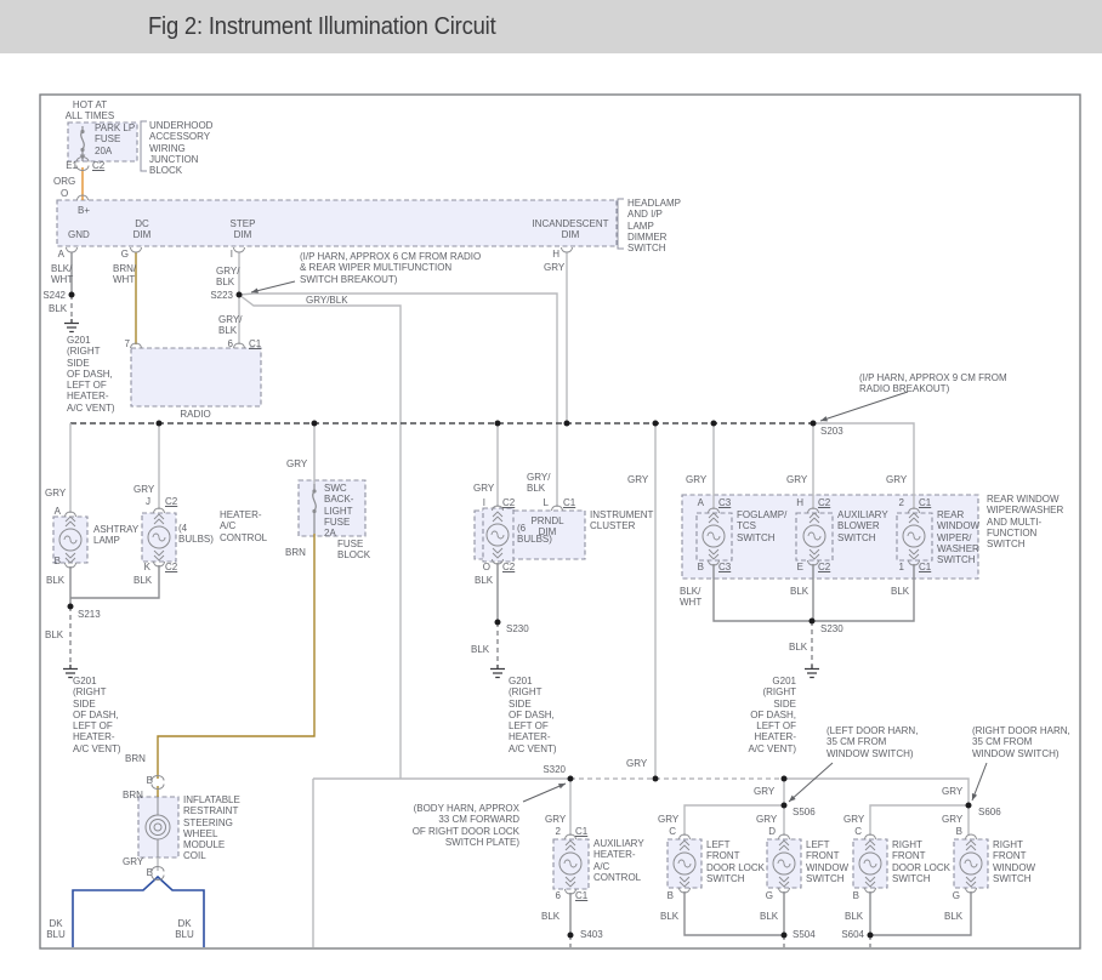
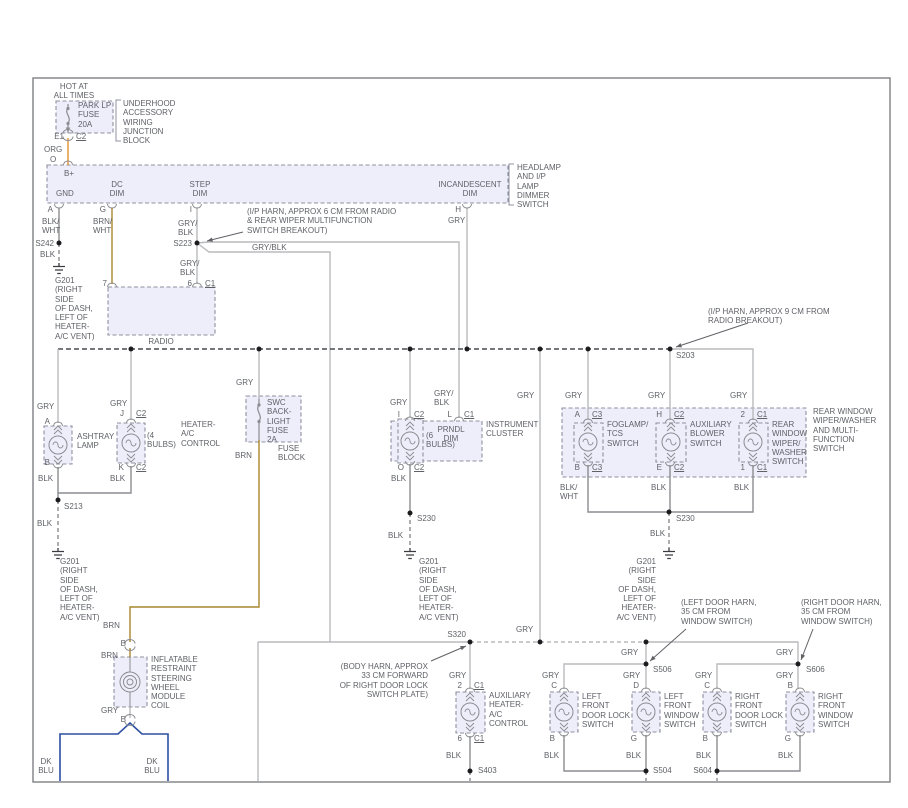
- Fig 2: Instrument Illumination Circuit
  HOT AT
  ALL TIMES
  PARK LP
  FUSE
  20A
  UNDERHOOD
  ACCESSORY
  WIRING
  JUNCTION
  BLOCK
  E1
  C2
  ORG
  O
  B+
  GND
  DC
  DIM
  STEP
  DIM
  INCANDESCENT
  DIM
  HEADLAMP
  AND I/P
  LAMP
  DIMMER
  SWITCH
  A
  G
  I
  H
  BLK/
  WHT
  BRN/
  WHT
  GRY/
  BLK
  GRY
  S242
  BLK
  G201
  (RIGHT
  SIDE
  OF DASH,
  LEFT OF
  HEATER-
  A/C VENT)
  (I/P HARN, APPROX 6 CM FROM RADIO
  & REAR WIPER MULTIFUNCTION
  SWITCH BREAKOUT)
  S223
  GRY/
  BLK
  GRY/BLK
  7
  6
  C1
  RADIO
  S203
  (I/P HARN, APPROX 9 CM FROM
  RADIO BREAKOUT)
  GRY
  GRY
  GRY
  GRY
  GRY/
  BLK
  GRY
  GRY
  GRY
  GRY
  A
  B
  ASHTRAY
  LAMP
  BLK
  J
  C2
  K
  C2
  (4
  BULBS)
  HEATER-
  A/C
  CONTROL
  BLK
  S213
  BLK
  G201
  (RIGHT
  SIDE
  OF DASH,
  LEFT OF
  HEATER-
  A/C VENT)
  SWC
  BACK-
  LIGHT
  FUSE
  2A
  FUSE
  BLOCK
  BRN
  I
  C2
  L
  C1
  O
  C2
  (6
  BULBS)
  PRNDL
  DIM
  INSTRUMENT
  CLUSTER
  BLK
  S230
  BLK
  G201
  (RIGHT
  SIDE
  OF DASH,
  LEFT OF
  HEATER-
  A/C VENT)
  A
  C3
  B
  C3
  FOGLAMP/
  TCS
  SWITCH
  BLK/
  WHT
  H
  C2
  E
  C2
  AUXILIARY
  BLOWER
  SWITCH
  BLK
  2
  C1
  1
  C1
  REAR
  WINDOW
  WIPER/
  WASHER
  SWITCH
  BLK
  REAR WINDOW
  WIPER/WASHER
  AND MULTI-
  FUNCTION
  SWITCH
  S230
  BLK
  G201
  (RIGHT
  SIDE
  OF DASH,
  LEFT OF
  HEATER-
  A/C VENT)
  GRY
  S320
  (BODY HARN, APPROX
  33 CM FORWARD
  OF RIGHT DOOR LOCK
  SWITCH PLATE)
  GRY
  2
  C1
  6
  C1
  AUXILIARY
  HEATER-
  A/C
  CONTROL
  BLK
  S403
  (LEFT DOOR HARN,
  35 CM FROM
  WINDOW SWITCH)
  (RIGHT DOOR HARN,
  35 CM FROM
  WINDOW SWITCH)
  S506
  S606
  GRY
  GRY
  GRY
  GRY
  GRY
  GRY
  C
  D
  C
  B
  B
  G
  B
  G
  LEFT
  FRONT
  DOOR LOCK
  SWITCH
  LEFT
  FRONT
  WINDOW
  SWITCH
  RIGHT
  FRONT
  DOOR LOCK
  SWITCH
  RIGHT
  FRONT
  WINDOW
  SWITCH
  BLK
  BLK
  BLK
  BLK
  S504
  S604
  BRN
  B
  BRN
  INFLATABLE
  RESTRAINT
  STEERING
  WHEEL
  MODULE
  COIL
  GRY
  B
  DK
  BLU
  DK
  BLU
